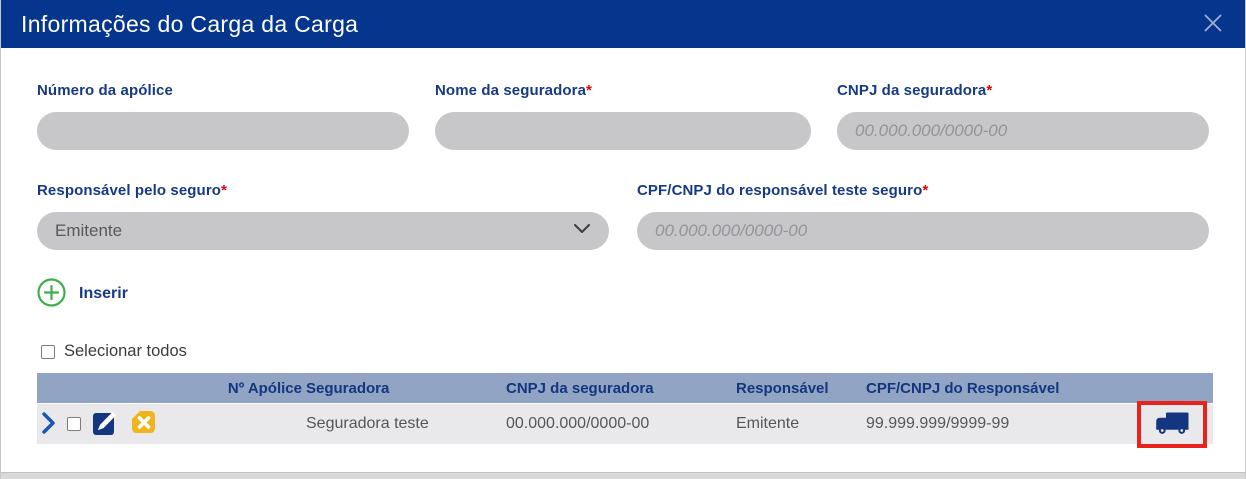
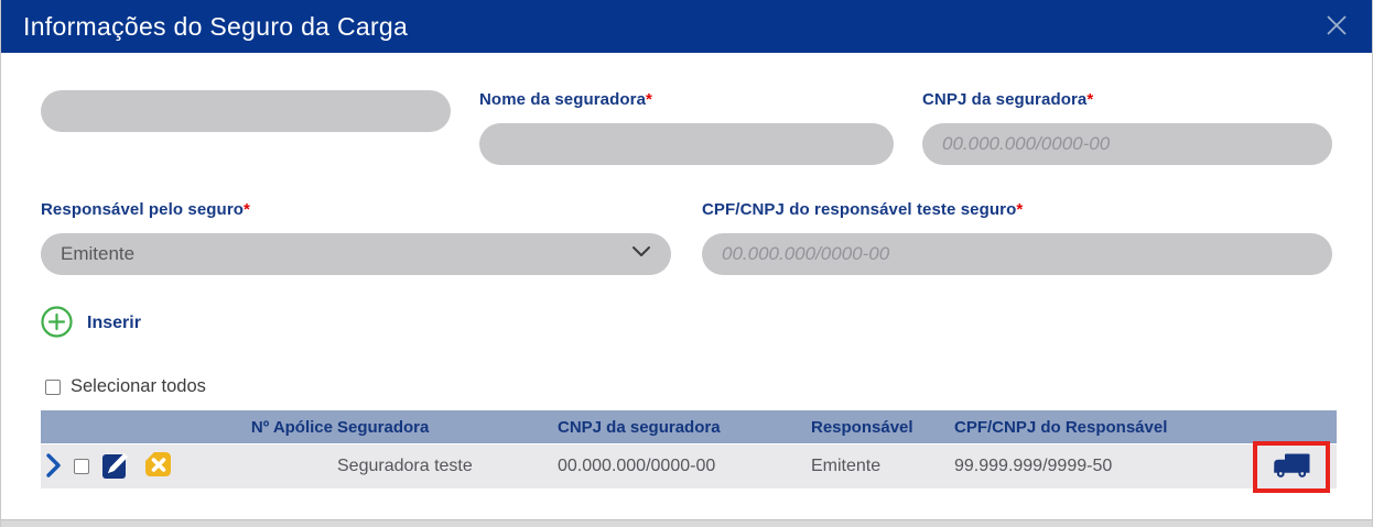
- Informações do Carga da Carga
+ Informações do Seguro da Carga
- Número da apólice
  Nome da seguradora*
  CNPJ da seguradora*
  00.000.000/0000-00
  Responsável pelo seguro*
  Emitente
  CPF/CNPJ do responsável teste seguro*
  00.000.000/0000-00
  Inserir
  Selecionar todos
  Nº Apólice
  Seguradora
  CNPJ da seguradora
  Responsável
  CPF/CNPJ do Responsável
  Seguradora teste
  00.000.000/0000-00
  Emitente
- 99.999.999/9999-99
+ 99.999.999/9999-50
